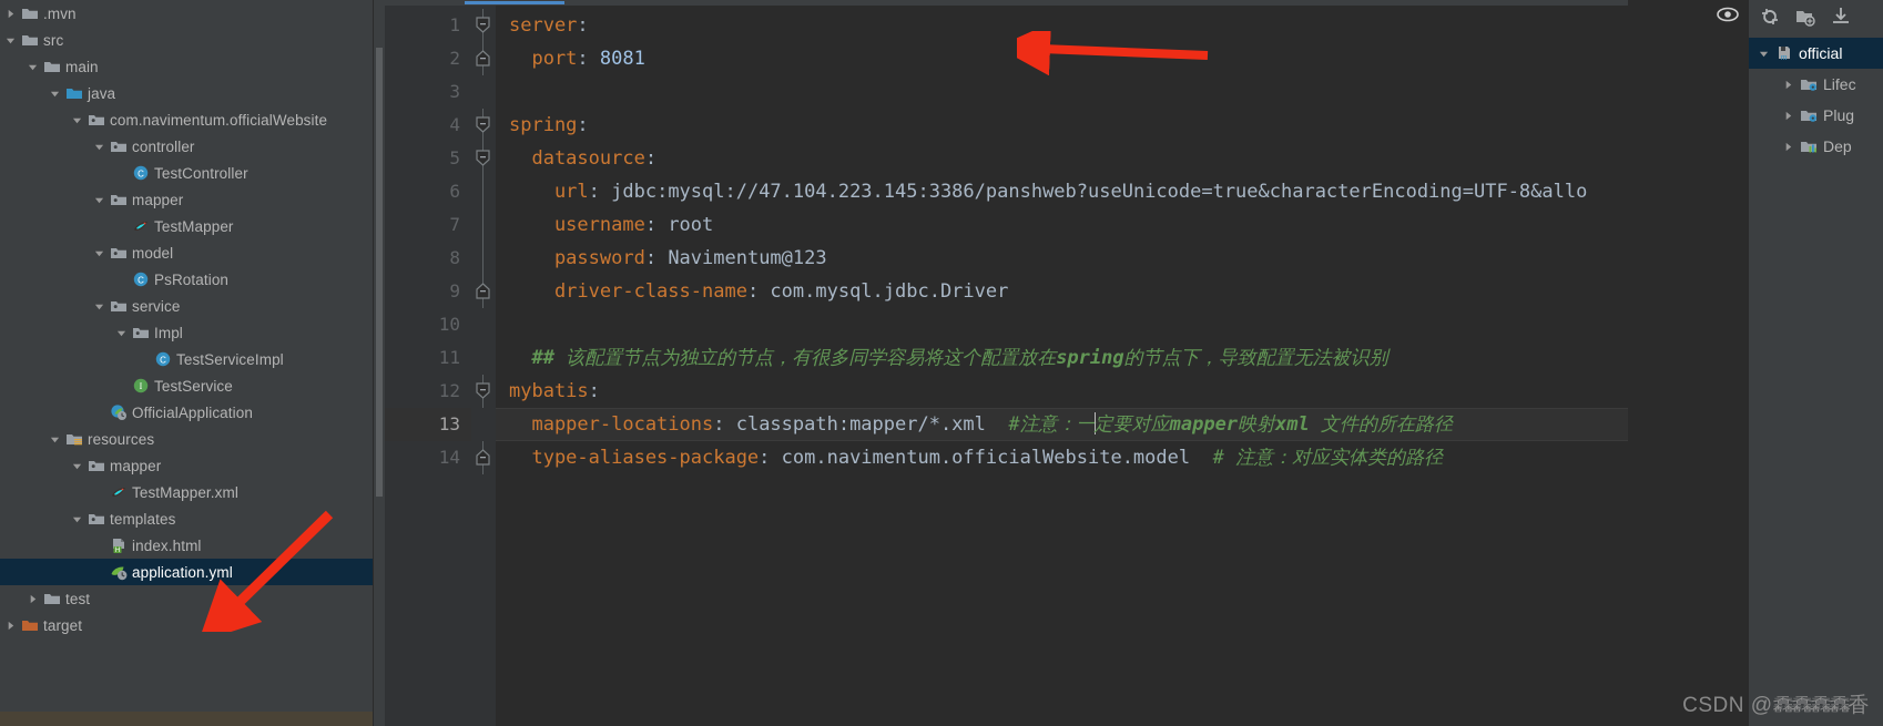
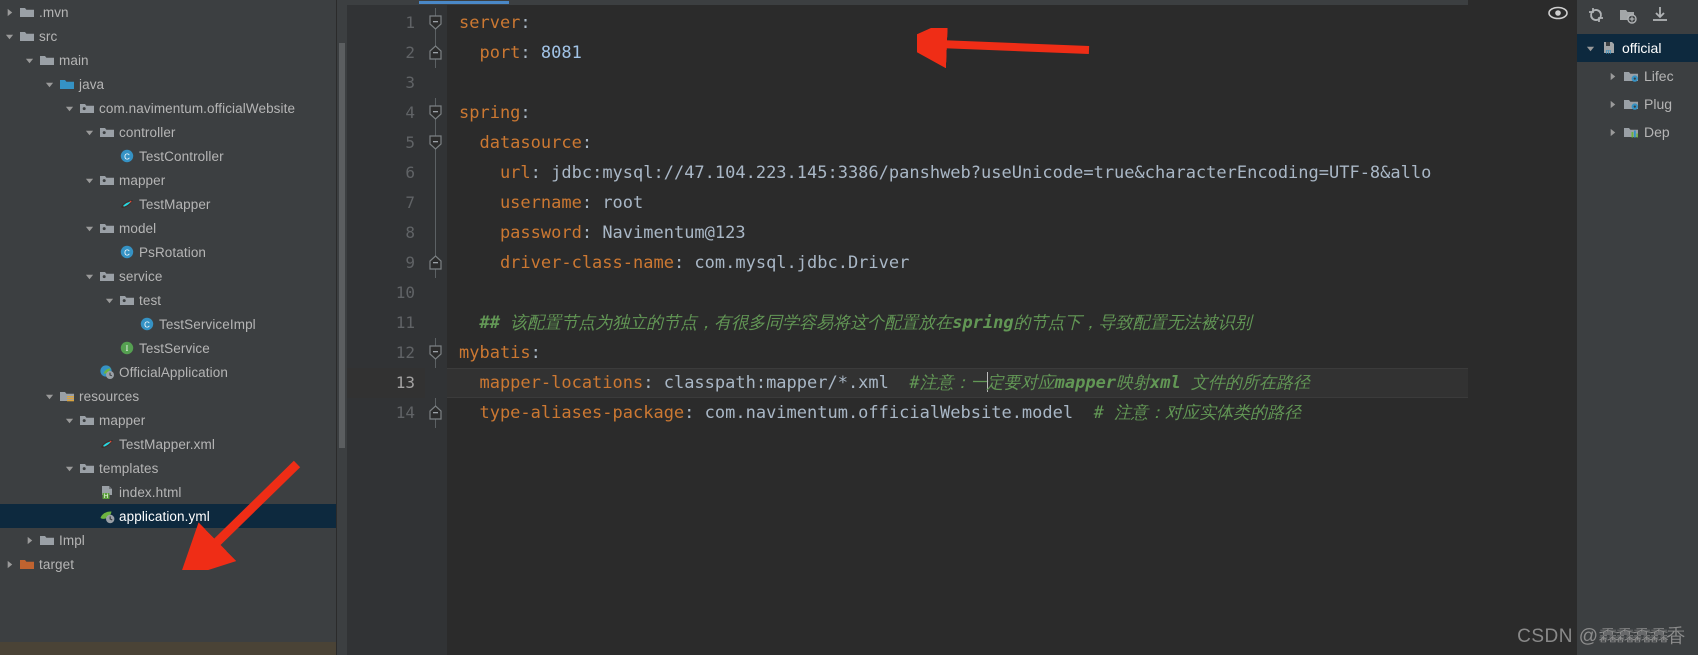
  .mvn
  src
  main
  java
  com.navimentum.officialWebsite
  controller
  C
  TestController
  mapper
  TestMapper
  model
  C
  PsRotation
  service
- Impl
+ test
  C
  TestServiceImpl
  I
  TestService
  OfficialApplication
  resources
  mapper
  TestMapper.xml
  templates
  index.html
  application.yml
- test
+ Impl
  target
  1
  2
  3
  4
  5
  6
  7
  8
  9
  10
  11
  12
  13
  14
  server:
  port: 8081
  spring:
  datasource:
  url: jdbc:mysql://47.104.223.145:3386/panshweb?useUnicode=true&characterEncoding=UTF-8&allo
  username: root
  password: Navimentum@123
  driver-class-name: com.mysql.jdbc.Driver
  ## 该配置节点为独立的节点，有很多同学容易将这个配置放在spring的节点下，导致配置无法被识别
  mybatis:
  mapper-locations: classpath:mapper/*.xml #注意：一定要对应mapper映射xml 文件的所在路径
  type-aliases-package: com.navimentum.officialWebsite.model # 注意：对应实体类的路径
  m
  official
  Lifec
  Plug
  Dep
  CSDN @馫馫馫馫香
